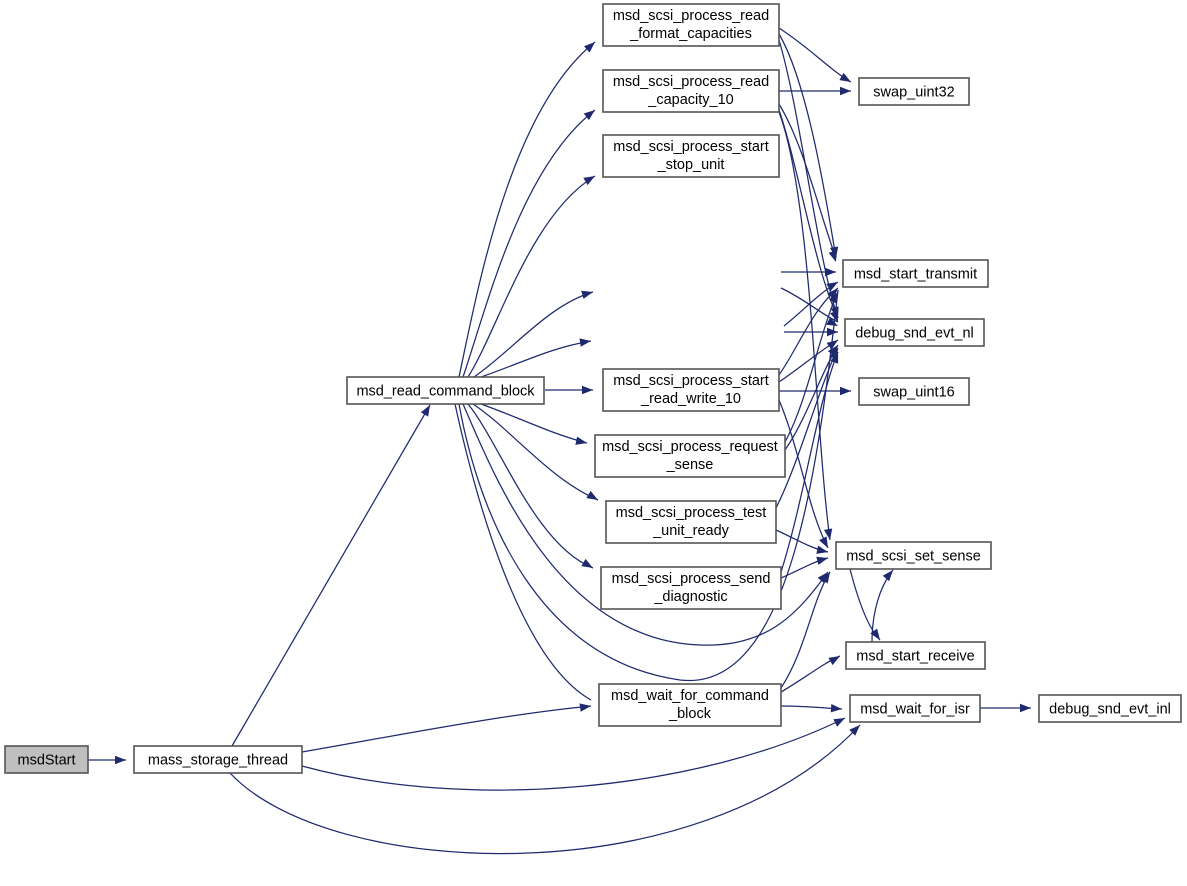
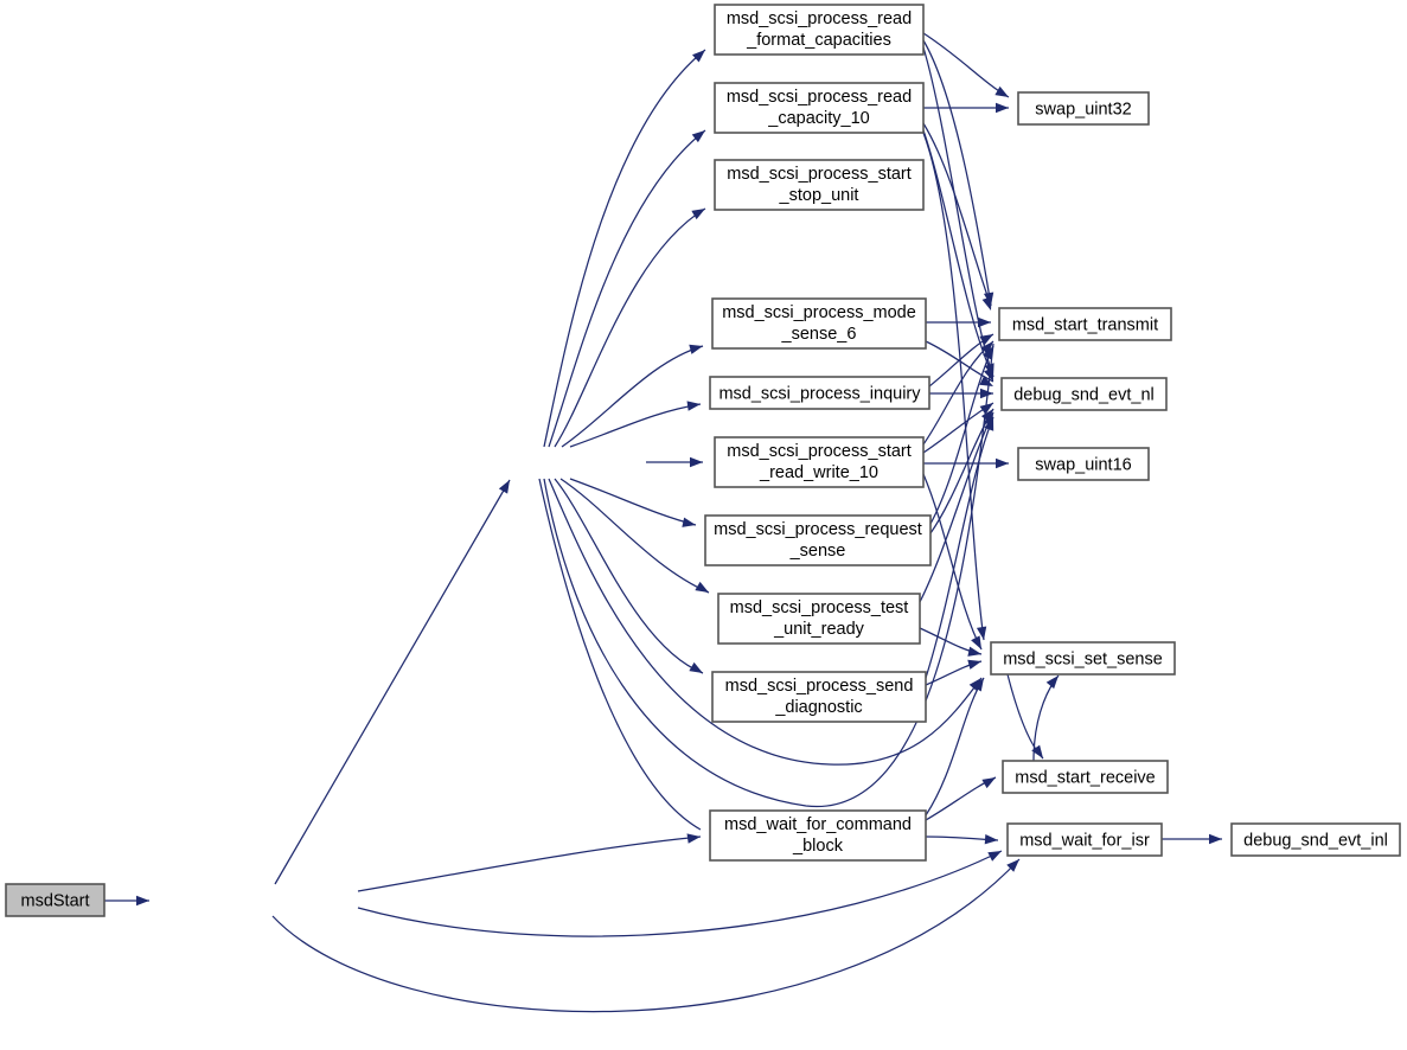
  msdStart
- mass_storage_thread
- msd_read_command_block
  msd_scsi_process_read
  _format_capacities
  msd_scsi_process_read
  _capacity_10
  msd_scsi_process_start
  _stop_unit
+ msd_scsi_process_mode
+ _sense_6
+ msd_scsi_process_inquiry
  msd_scsi_process_start
  _read_write_10
  msd_scsi_process_request
  _sense
  msd_scsi_process_test
  _unit_ready
  msd_scsi_process_send
  _diagnostic
  msd_wait_for_command
  _block
  swap_uint32
  msd_start_transmit
  debug_snd_evt_nl
  swap_uint16
  msd_scsi_set_sense
  msd_start_receive
  msd_wait_for_isr
  debug_snd_evt_inl
